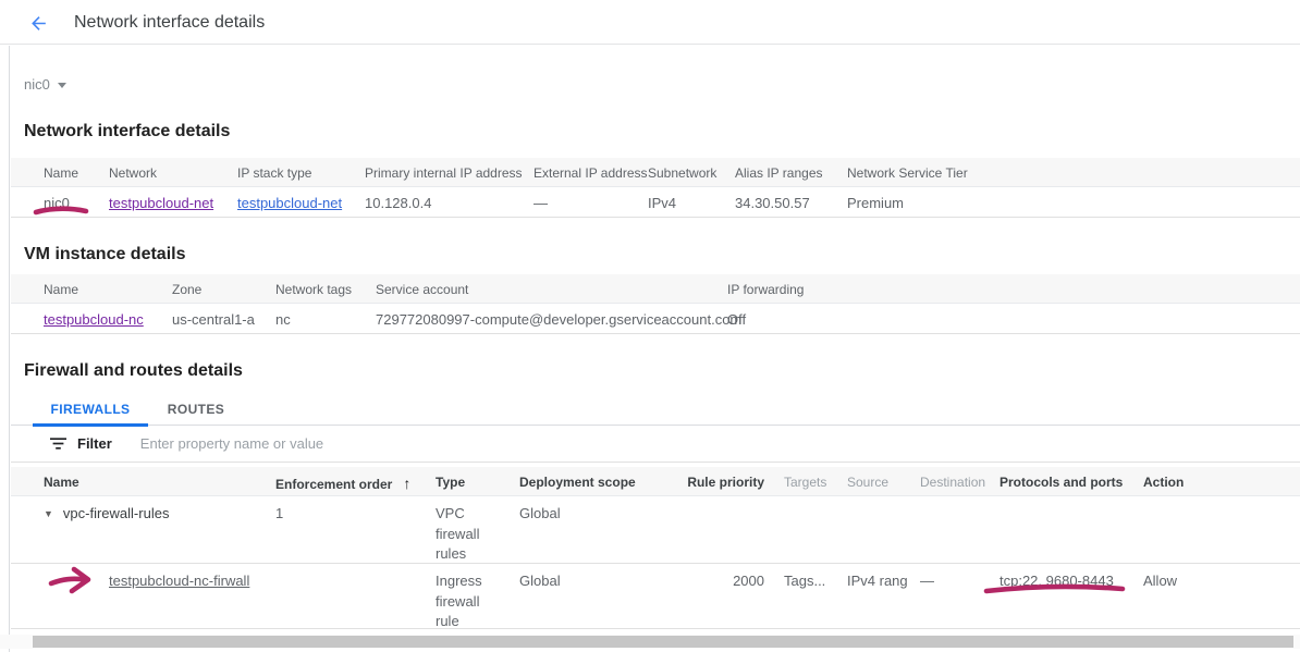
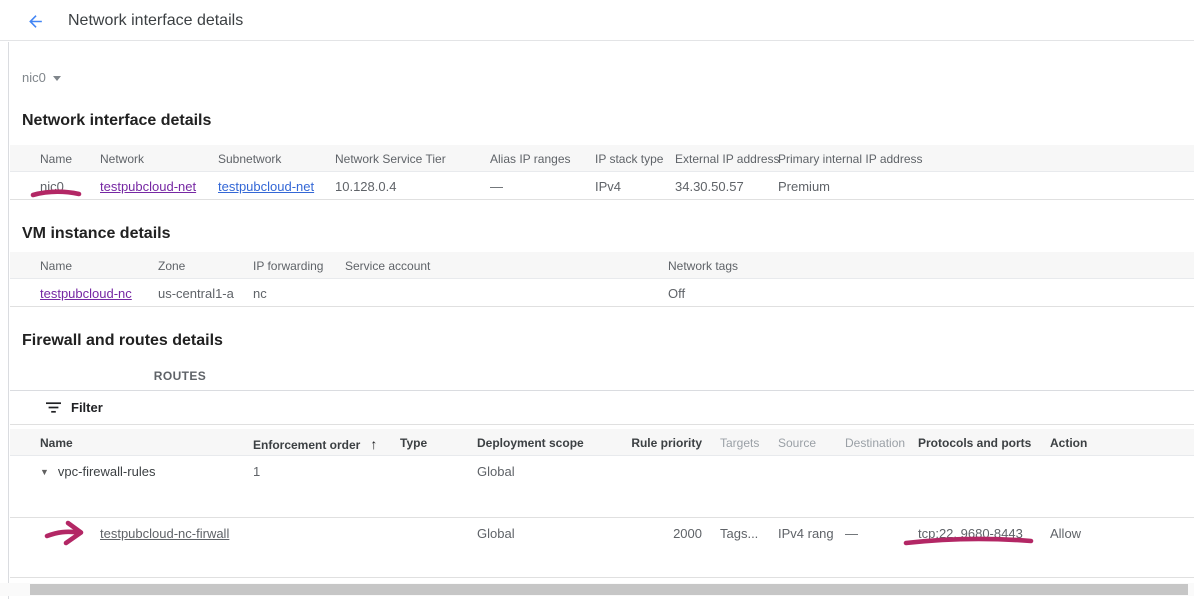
  Network interface details
  nic0
  Network interface details
  Name
  Network
- IP stack type
+ Subnetwork
- Primary internal IP address
+ Network Service Tier
- External IP address
+ Alias IP ranges
- Subnetwork
+ IP stack type
- Alias IP ranges
+ External IP address
- Network Service Tier
+ Primary internal IP address
  nic0
  testpubcloud-net
  testpubcloud-net
  10.128.0.4
  —
  IPv4
  34.30.50.57
  Premium
  VM instance details
  Name
  Zone
- Network tags
+ IP forwarding
  Service account
- IP forwarding
+ Network tags
  testpubcloud-nc
  us-central1-a
  nc
- 729772080997-compute@developer.gserviceaccount.com
  Off
  Firewall and routes details
- FIREWALLS
  ROUTES
  Filter
- Enter property name or value
  Name
  Enforcement order ↑
  Type
  Deployment scope
  Rule priority
  Targets
  Source
  Destination
  Protocols and ports
  Action
  ▼
  vpc-firewall-rules
  1
- VPC firewall rules
  Global
  testpubcloud-nc-firwall
- Ingress firewall rule
  Global
  2000
  Tags...
  IPv4 rang
  —
  tcp:22, 9680-8443
  Allow
